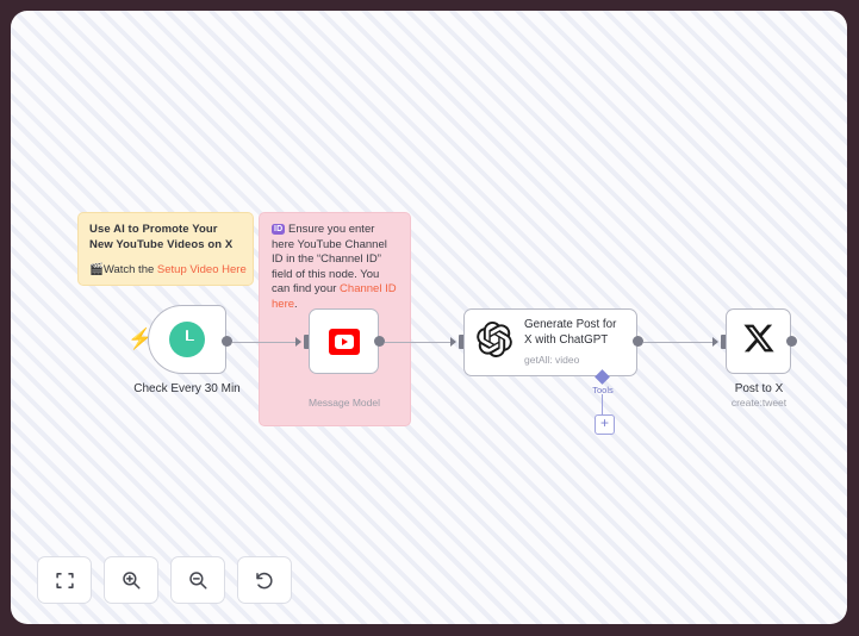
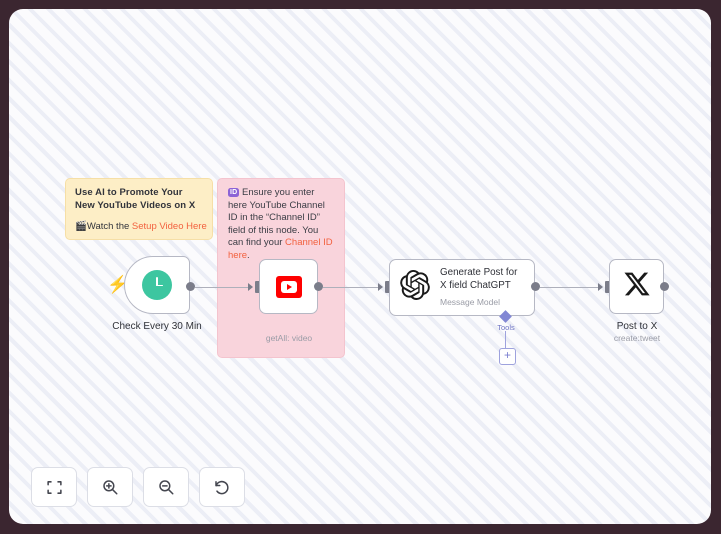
  Use AI to Promote Your New YouTube Videos on X
  🎬Watch the Setup Video Here
  Ensure you enter here YouTube Channel ID in the “Channel ID” field of this node. You can find your Channel ID here.
  ⚡
  Check Every 30 Min
- Message Model
+ getAll: video
- Generate Post for X with ChatGPT
+ Generate Post for X field ChatGPT
- getAll: video
+ Message Model
  Tools
  +
  Post to X
  create:tweet
